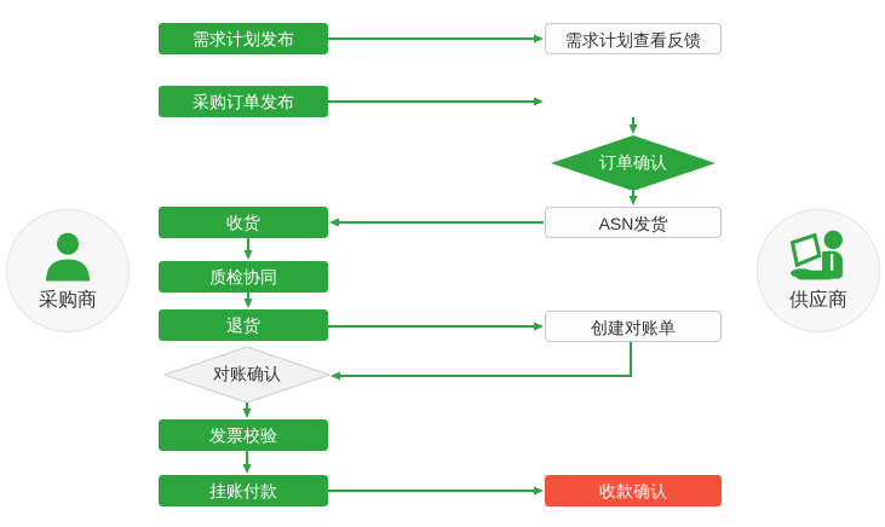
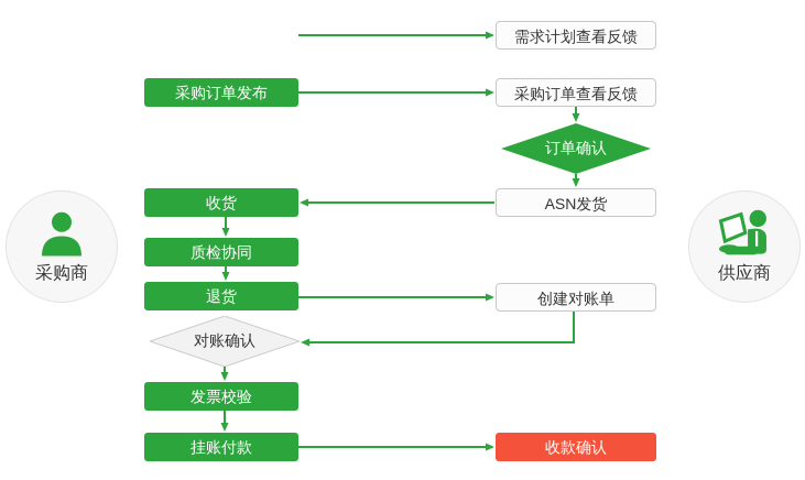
  采购商
  供应商
- 需求计划发布
  采购订单发布
  收货
  质检协同
  退货
  发票校验
  挂账付款
  对账确认
  需求计划查看反馈
+ 采购订单查看反馈
  ASN发货
  创建对账单
  收款确认
  订单确认
